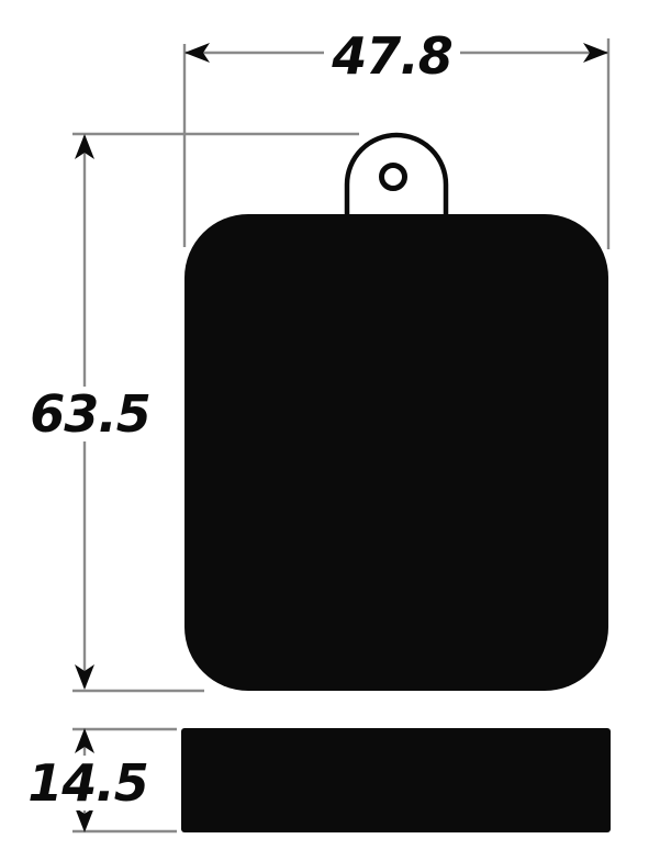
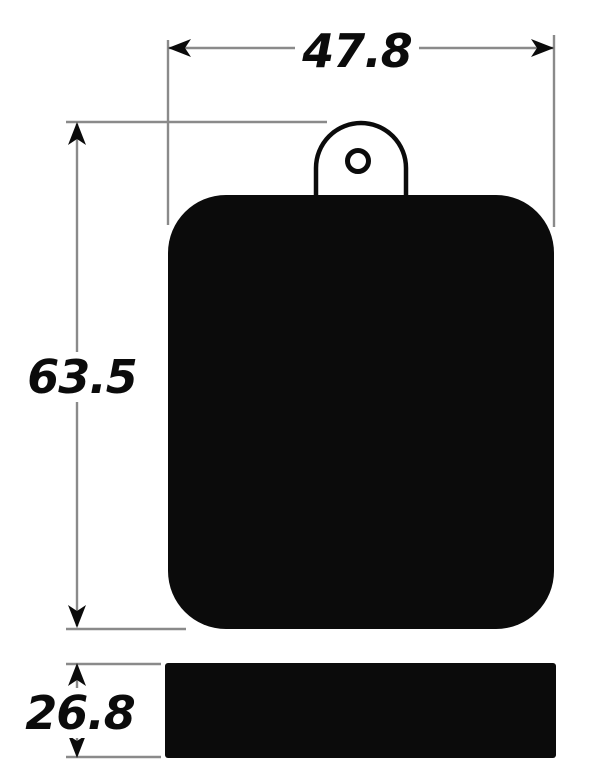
  47.8
  63.5
- 14.5
+ 26.8
